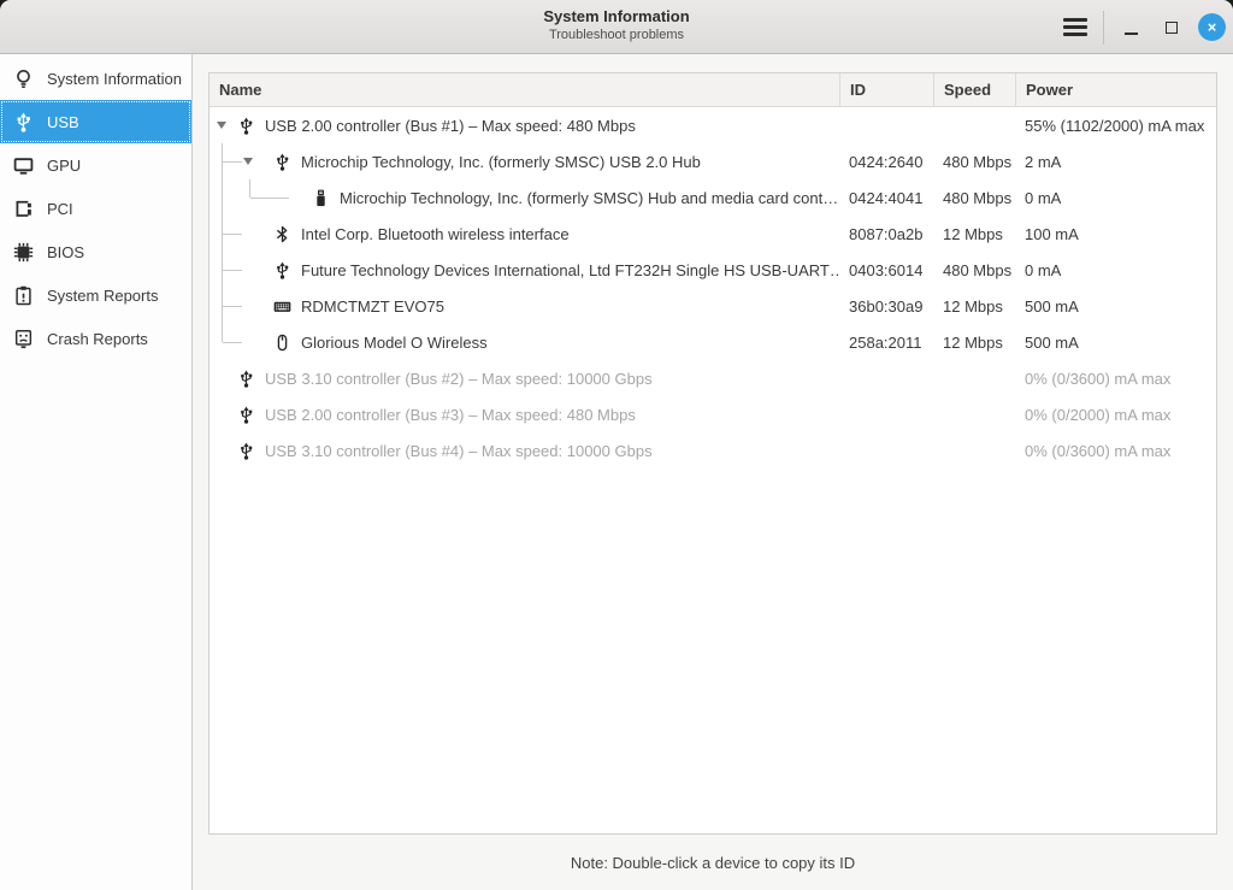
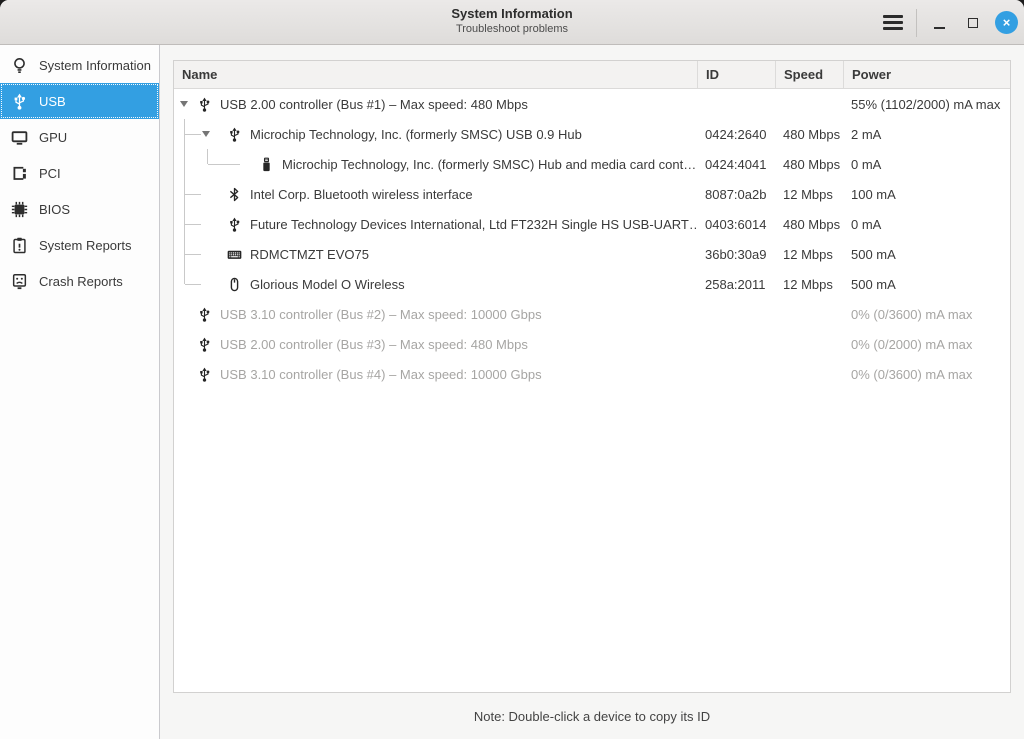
  System Information
  Troubleshoot problems
  ×
  System Information
  USB
  GPU
  PCI
  BIOS
  System Reports
  Crash Reports
  Name
  ID
  Speed
  Power
  USB 2.00 controller (Bus #1) – Max speed: 480 Mbps
  55% (1102/2000) mA max
- Microchip Technology, Inc. (formerly SMSC) USB 2.0 Hub
+ Microchip Technology, Inc. (formerly SMSC) USB 0.9 Hub
  0424:2640
  480 Mbps
  2 mA
  Microchip Technology, Inc. (formerly SMSC) Hub and media card cont…
  0424:4041
  480 Mbps
  0 mA
  Intel Corp. Bluetooth wireless interface
  8087:0a2b
  12 Mbps
  100 mA
  Future Technology Devices International, Ltd FT232H Single HS USB-UART…
  0403:6014
  480 Mbps
  0 mA
  RDMCTMZT EVO75
  36b0:30a9
  12 Mbps
  500 mA
  Glorious Model O Wireless
  258a:2011
  12 Mbps
  500 mA
  USB 3.10 controller (Bus #2) – Max speed: 10000 Gbps
  0% (0/3600) mA max
  USB 2.00 controller (Bus #3) – Max speed: 480 Mbps
  0% (0/2000) mA max
  USB 3.10 controller (Bus #4) – Max speed: 10000 Gbps
  0% (0/3600) mA max
  Note: Double-click a device to copy its ID
